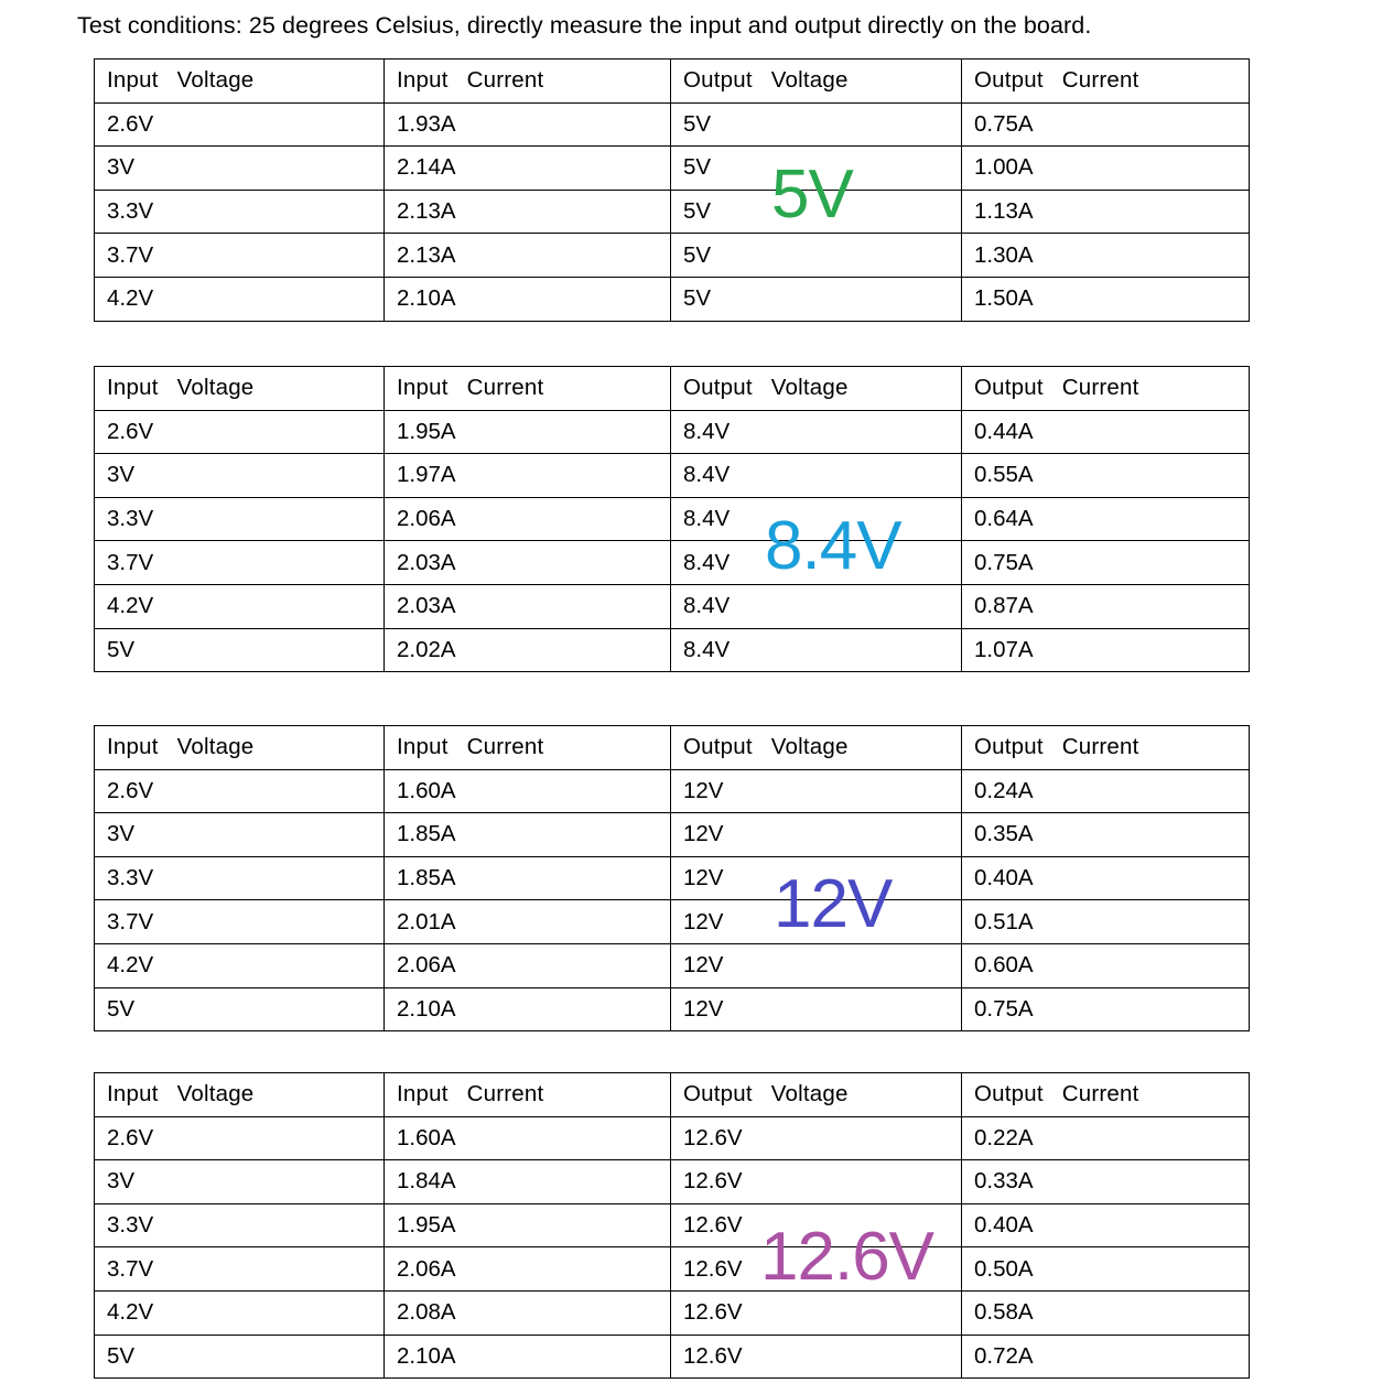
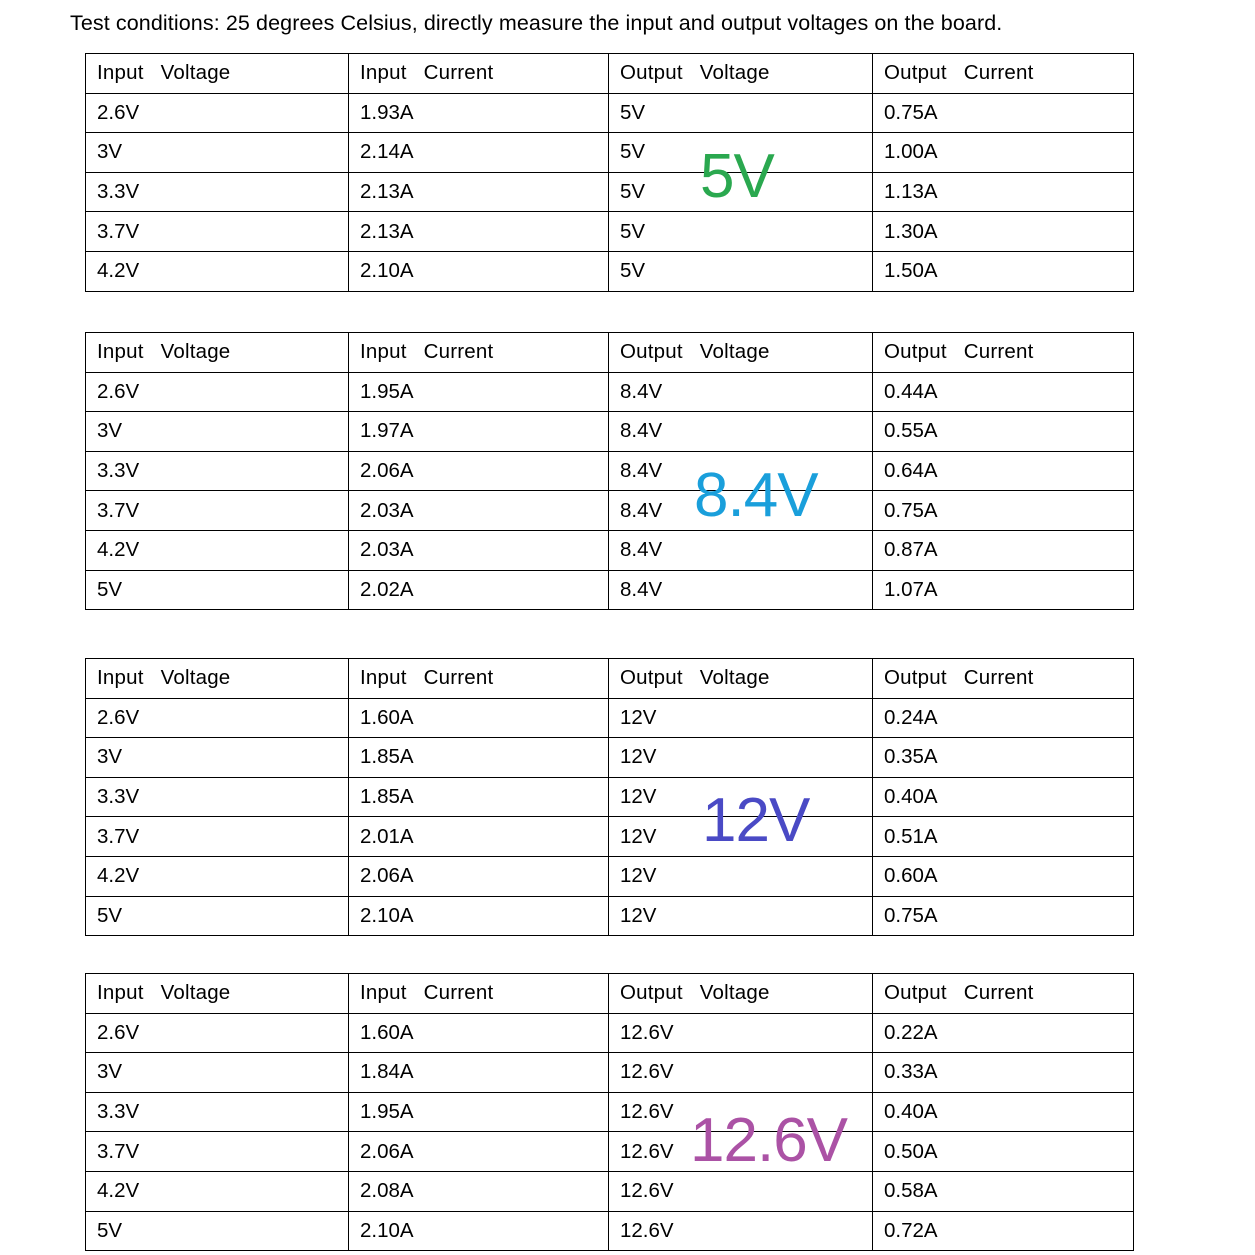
- Test conditions: 25 degrees Celsius, directly measure the input and output directly on the board.
+ Test conditions: 25 degrees Celsius, directly measure the input and output voltages on the board.
  Input Voltage	Input Current	Output Voltage	Output Current
  2.6V	1.93A	5V	0.75A
  3V	2.14A	5V	1.00A
  3.3V	2.13A	5V	1.13A
  3.7V	2.13A	5V	1.30A
  4.2V	2.10A	5V	1.50A
  Input Voltage	Input Current	Output Voltage	Output Current
  2.6V	1.95A	8.4V	0.44A
  3V	1.97A	8.4V	0.55A
  3.3V	2.06A	8.4V	0.64A
  3.7V	2.03A	8.4V	0.75A
  4.2V	2.03A	8.4V	0.87A
  5V	2.02A	8.4V	1.07A
  Input Voltage	Input Current	Output Voltage	Output Current
  2.6V	1.60A	12V	0.24A
  3V	1.85A	12V	0.35A
  3.3V	1.85A	12V	0.40A
  3.7V	2.01A	12V	0.51A
  4.2V	2.06A	12V	0.60A
  5V	2.10A	12V	0.75A
  Input Voltage	Input Current	Output Voltage	Output Current
  2.6V	1.60A	12.6V	0.22A
  3V	1.84A	12.6V	0.33A
  3.3V	1.95A	12.6V	0.40A
  3.7V	2.06A	12.6V	0.50A
  4.2V	2.08A	12.6V	0.58A
  5V	2.10A	12.6V	0.72A
  5V
  8.4V
  12V
  12.6V
